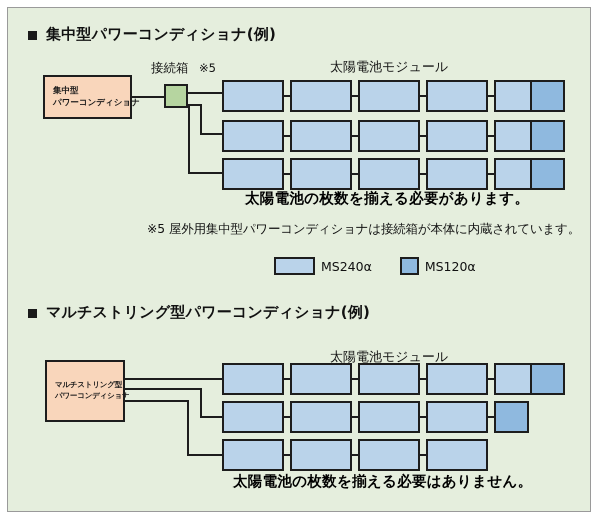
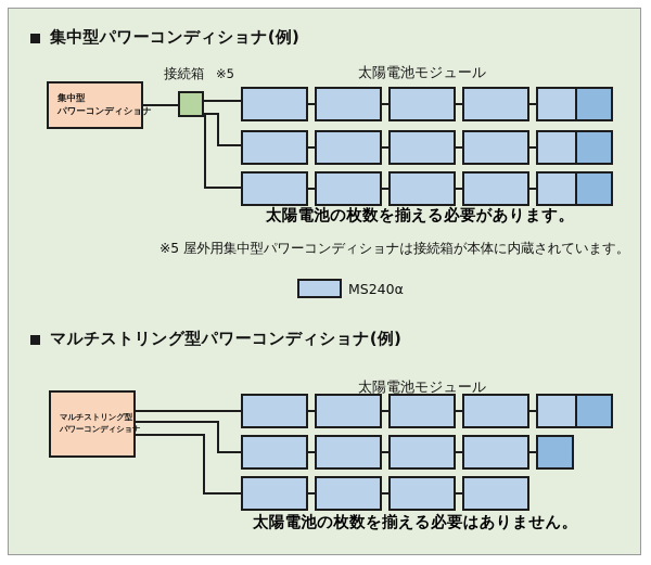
  集中型パワーコンディショナ(例)
  集中型
  パワーコンディショナ
  接続箱
  ※5
  太陽電池モジュール
  太陽電池の枚数を揃える必要があります。
  ※5 屋外用集中型パワーコンディショナは接続箱が本体に内蔵されています。
  MS240α
- MS120α
  マルチストリング型パワーコンディショナ(例)
  マルチストリング型
  パワーコンディショナ
  太陽電池モジュール
  太陽電池の枚数を揃える必要はありません。
